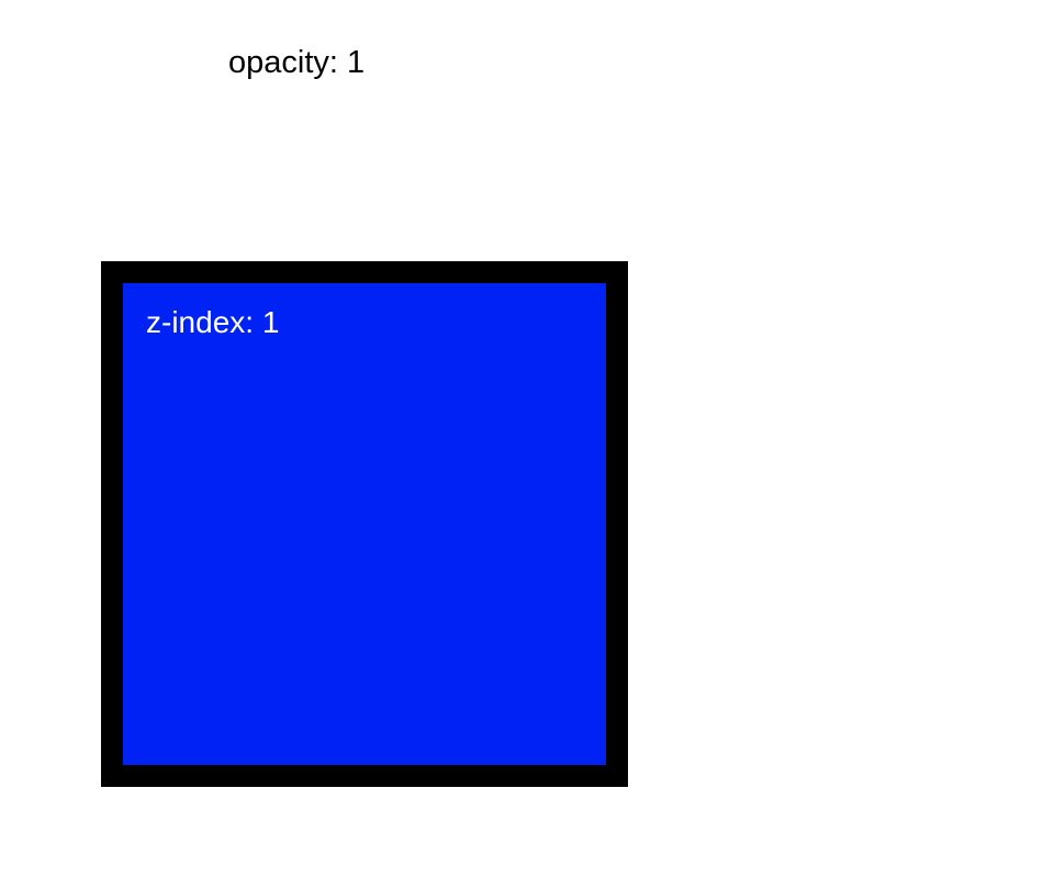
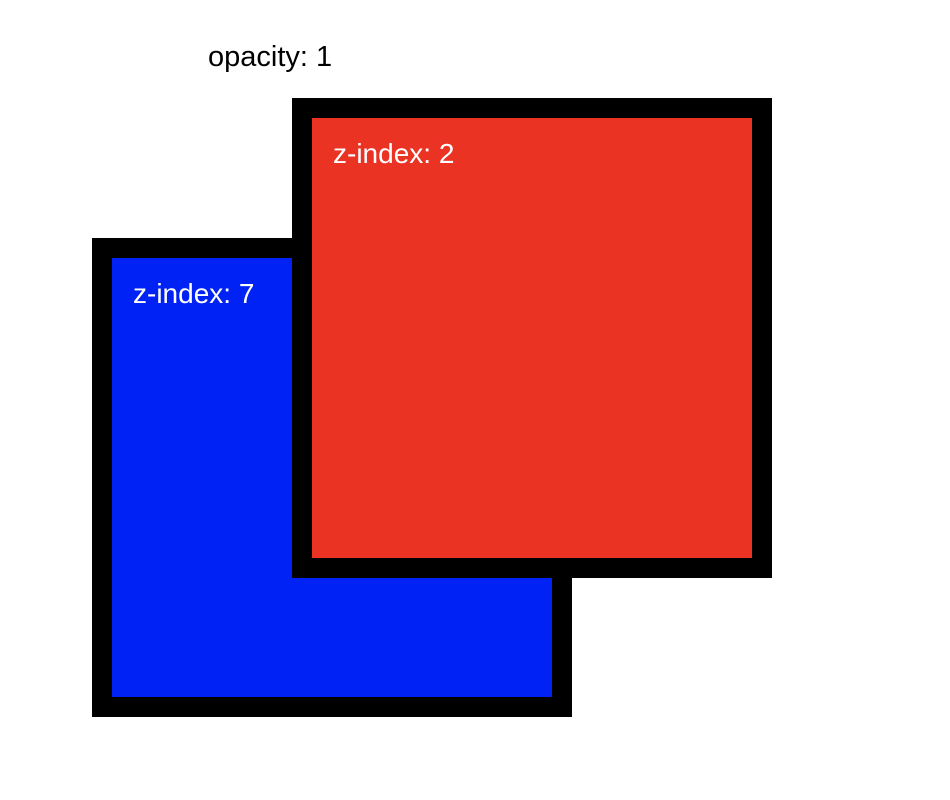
  opacity: 1
- z-index: 1
+ z-index: 7
+ z-index: 2
